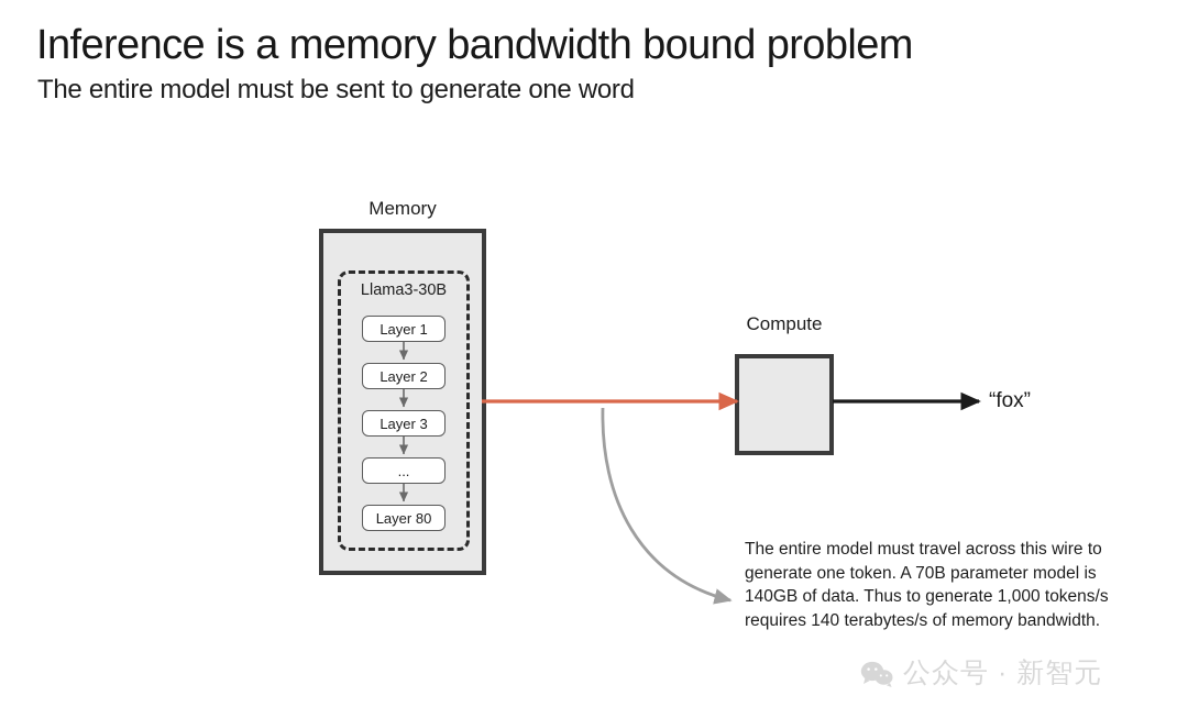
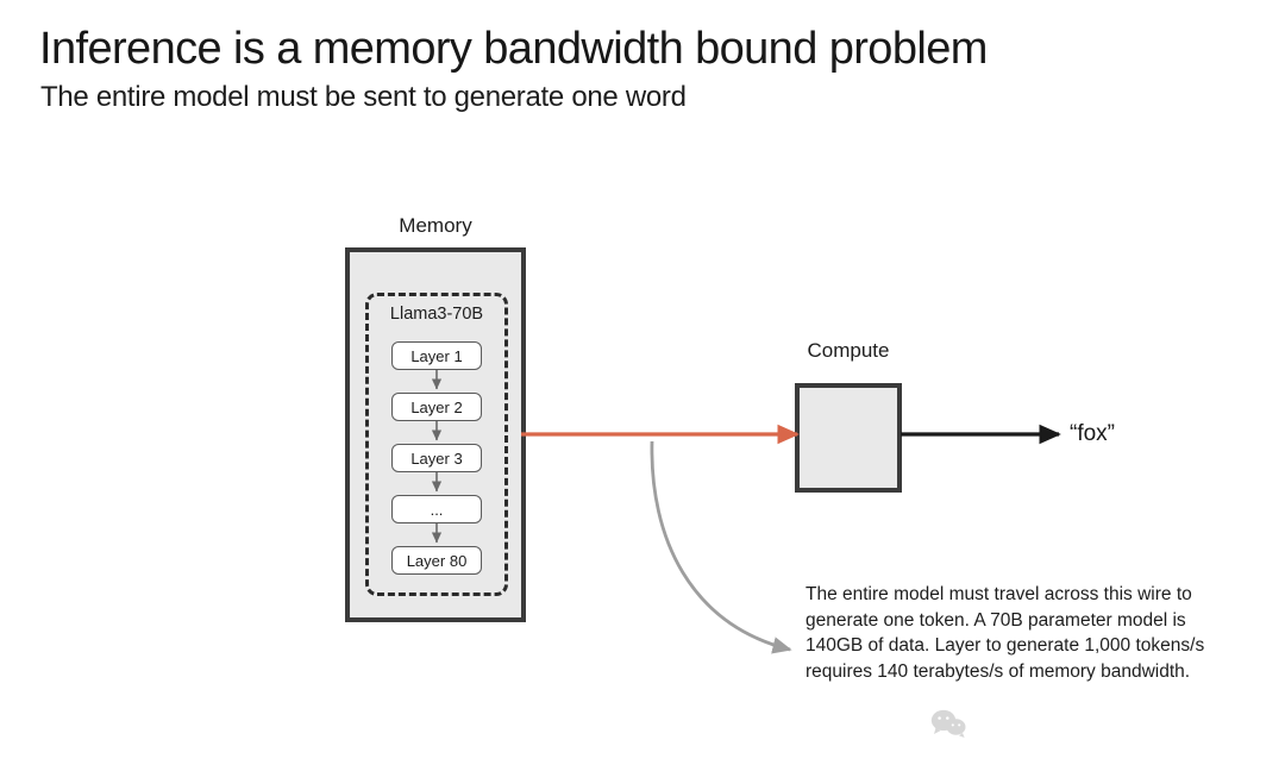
  Inference is a memory bandwidth bound problem
  The entire model must be sent to generate one word
  Memory
- Llama3-30B
+ Llama3-70B
  Layer 1
  Layer 2
  Layer 3
  ...
  Layer 80
  Compute
  “fox”
- The entire model must travel across this wire to generate one token. A 70B parameter model is 140GB of data. Thus to generate 1,000 tokens/s requires 140 terabytes/s of memory bandwidth.
+ The entire model must travel across this wire to generate one token. A 70B parameter model is 140GB of data. Layer to generate 1,000 tokens/s requires 140 terabytes/s of memory bandwidth.
- 公众号 · 新智元
